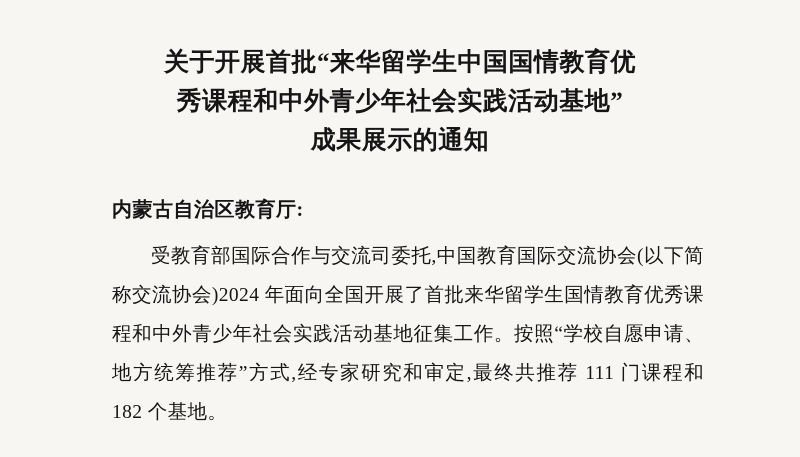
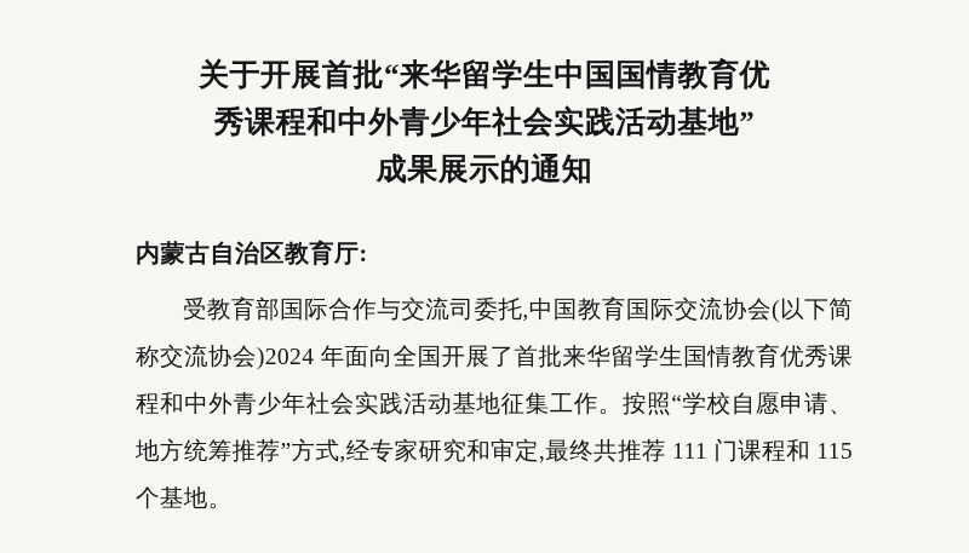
  关于开展首批“来华留学生中国国情教育优
  秀课程和中外青少年社会实践活动基地”
  成果展示的通知
  内蒙古自治区教育厅:
- 受教育部国际合作与交流司委托,中国教育国际交流协会(以下简称交流协会)2024 年面向全国开展了首批来华留学生国情教育优秀课程和中外青少年社会实践活动基地征集工作。按照“学校自愿申请、地方统筹推荐”方式,经专家研究和审定,最终共推荐 111 门课程和 182 个基地。
+ 受教育部国际合作与交流司委托,中国教育国际交流协会(以下简称交流协会)2024 年面向全国开展了首批来华留学生国情教育优秀课程和中外青少年社会实践活动基地征集工作。按照“学校自愿申请、地方统筹推荐”方式,经专家研究和审定,最终共推荐 111 门课程和 115 个基地。
